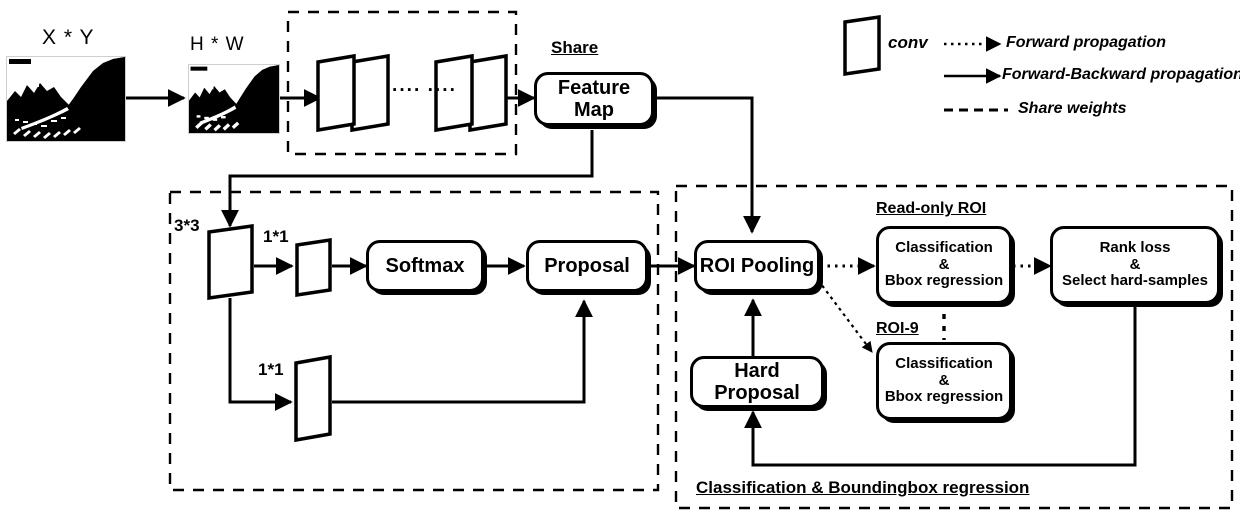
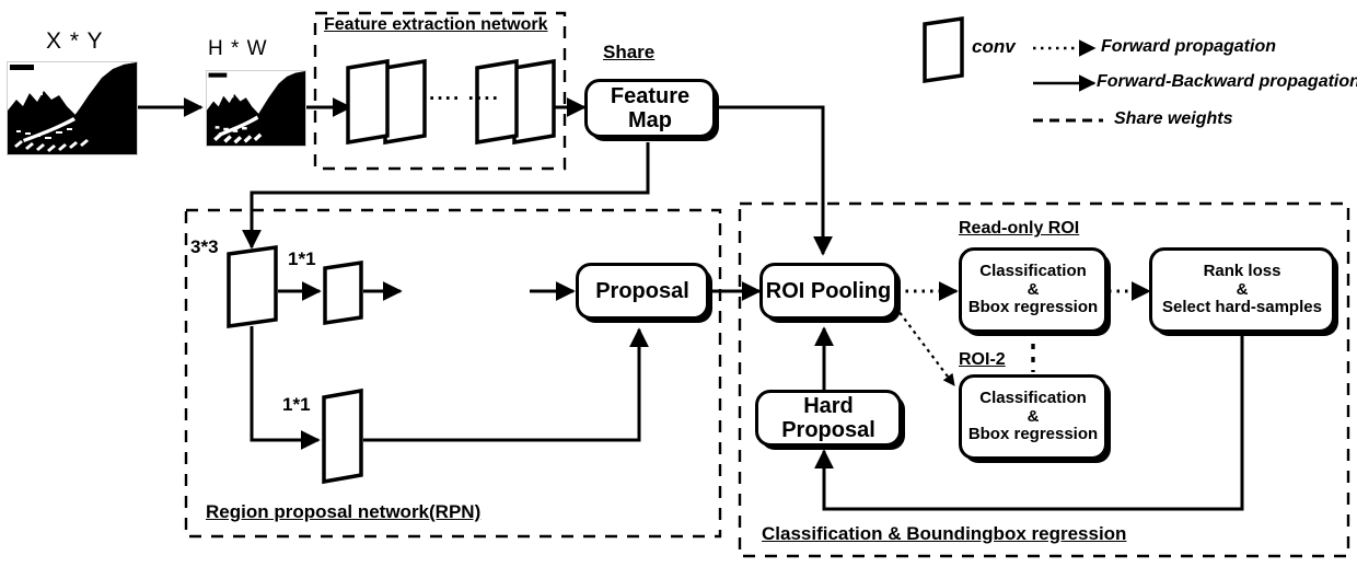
  X * Y
  H * W
+ Feature extraction network
  ···· ····
  Share
  Feature Map
  3*3
  1*1
  1*1
- Softmax
  Proposal
+ Region proposal network(RPN)
  ROI Pooling
  Hard Proposal
  Read-only ROI
  Classification
  &
  Bbox regression
- ROI-9
+ ROI-2
  Classification
  &
  Bbox regression
  Rank loss
  &
  Select hard-samples
  Classification & Boundingbox regression
  conv
  Forward propagation
  Forward-Backward propagation
  Share weights
